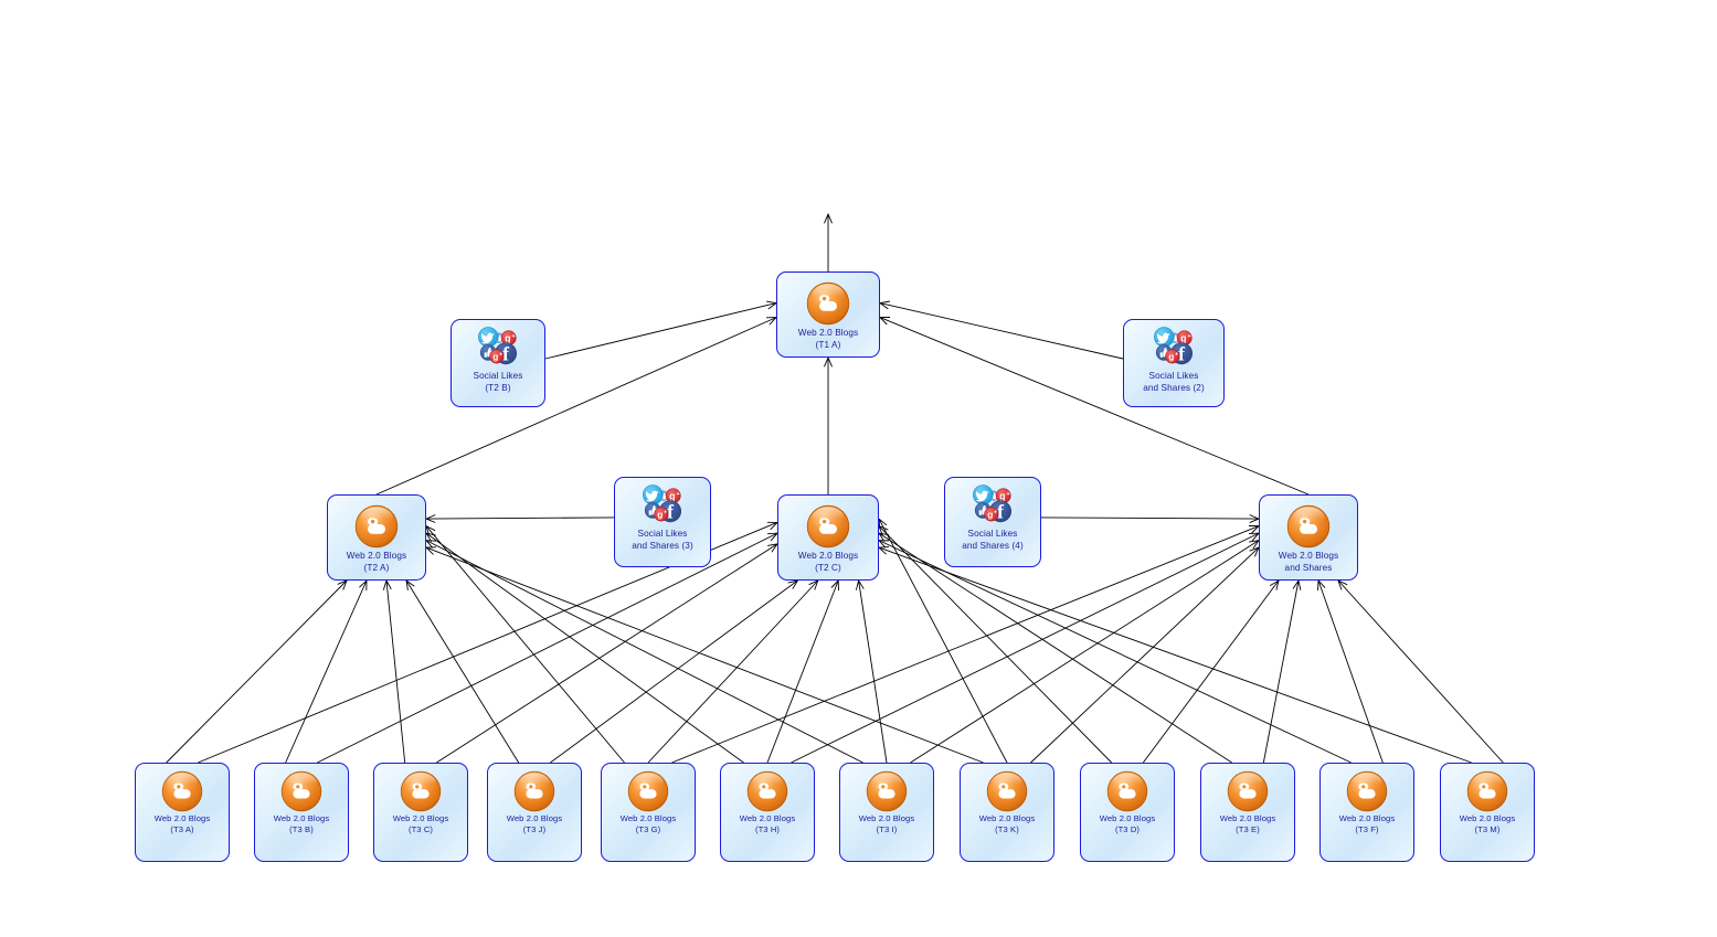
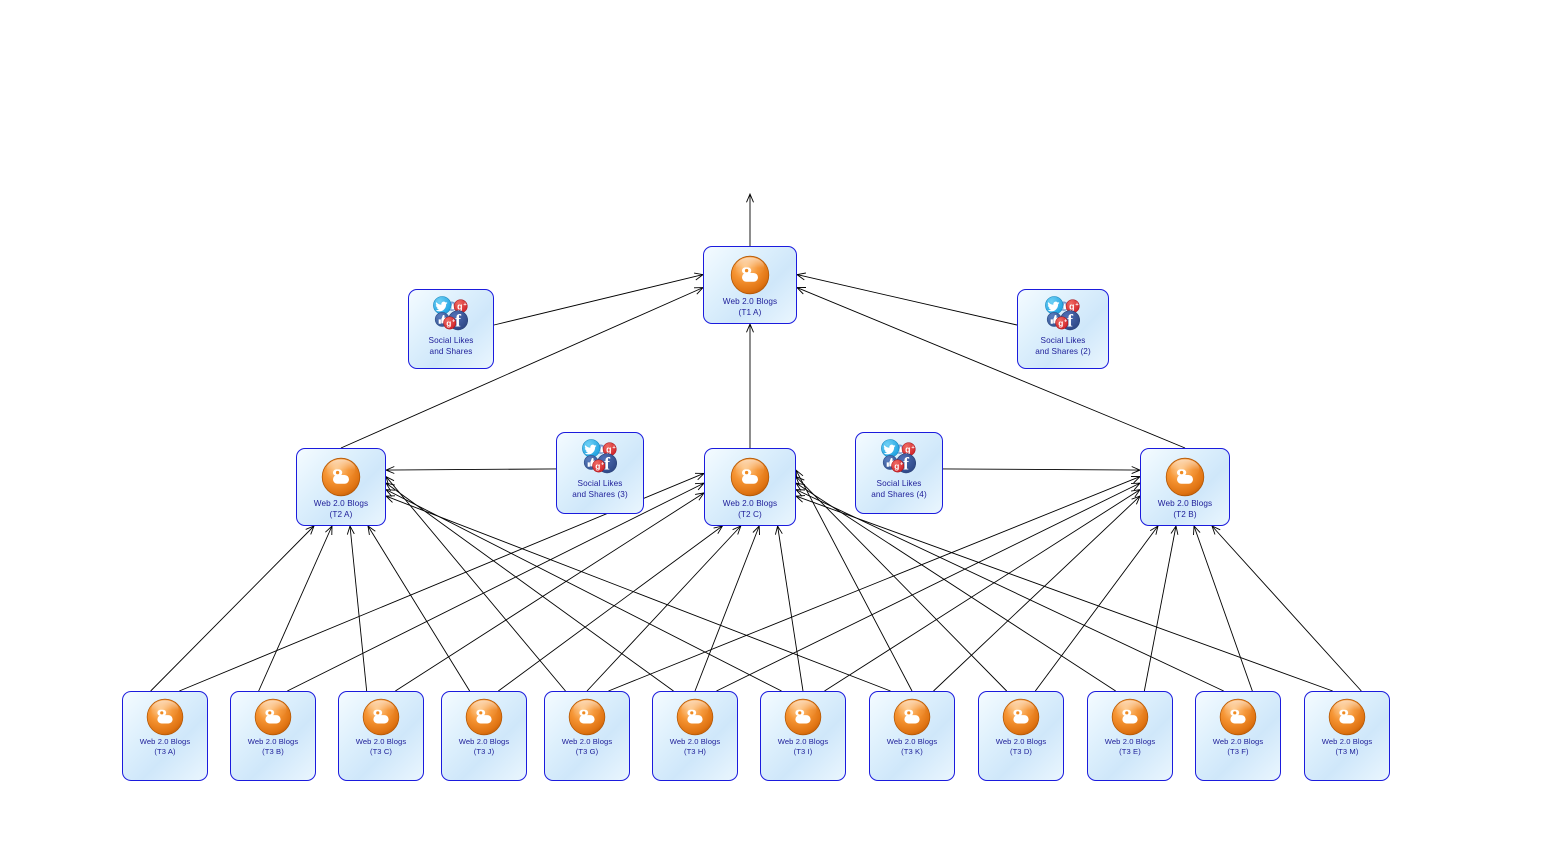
  Web 2.0 Blogs
  (T1 A)
  g
  f
  g
  Social Likes
- (T2 B)
+ and Shares
  g
  f
  g
  Social Likes
  and Shares (2)
  Web 2.0 Blogs
  (T2 A)
  g
  f
  g
  Social Likes
  and Shares (3)
  Web 2.0 Blogs
  (T2 C)
  g
  f
  g
  Social Likes
  and Shares (4)
  Web 2.0 Blogs
- and Shares
+ (T2 B)
  Web 2.0 Blogs
  (T3 A)
  Web 2.0 Blogs
  (T3 B)
  Web 2.0 Blogs
  (T3 C)
  Web 2.0 Blogs
  (T3 J)
  Web 2.0 Blogs
  (T3 G)
  Web 2.0 Blogs
  (T3 H)
  Web 2.0 Blogs
  (T3 I)
  Web 2.0 Blogs
  (T3 K)
  Web 2.0 Blogs
  (T3 D)
  Web 2.0 Blogs
  (T3 E)
  Web 2.0 Blogs
  (T3 F)
  Web 2.0 Blogs
  (T3 M)
